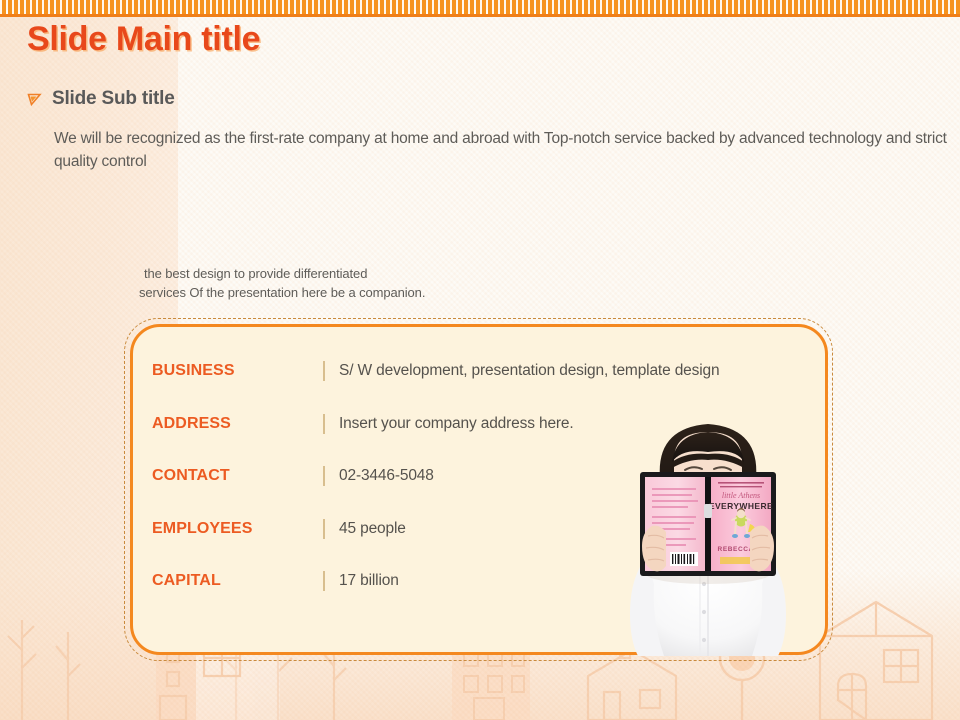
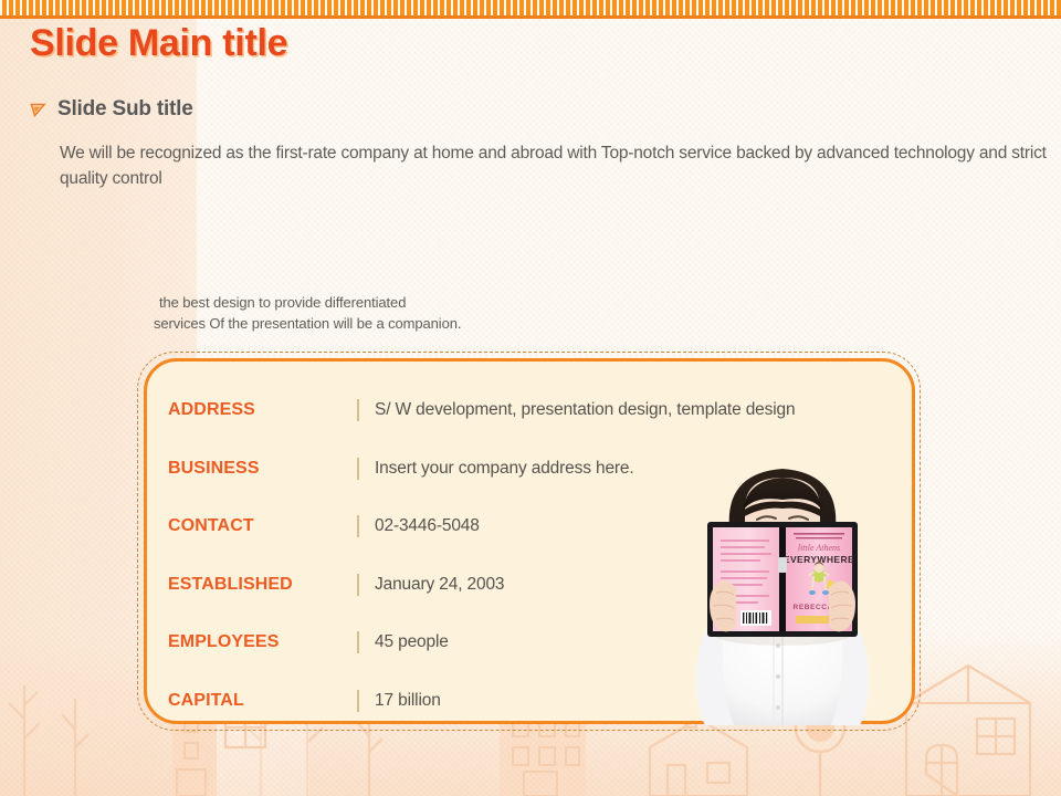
  Slide Main title
  Slide Sub title
  We will be recognized as the first-rate company at home and abroad with Top-notch service backed by advanced technology and strict quality control
  the best design to provide differentiated
- services Of the presentation here be a companion.
+ services Of the presentation will be a companion.
- BUSINESS
+ ADDRESS
  S/ W development, presentation design, template design
- ADDRESS
+ BUSINESS
  Insert your company address here.
  CONTACT
  02-3446-5048
+ ESTABLISHED
+ January 24, 2003
  EMPLOYEES
  45 people
  CAPITAL
  17 billion
  little Athens
  VERYWHERE
